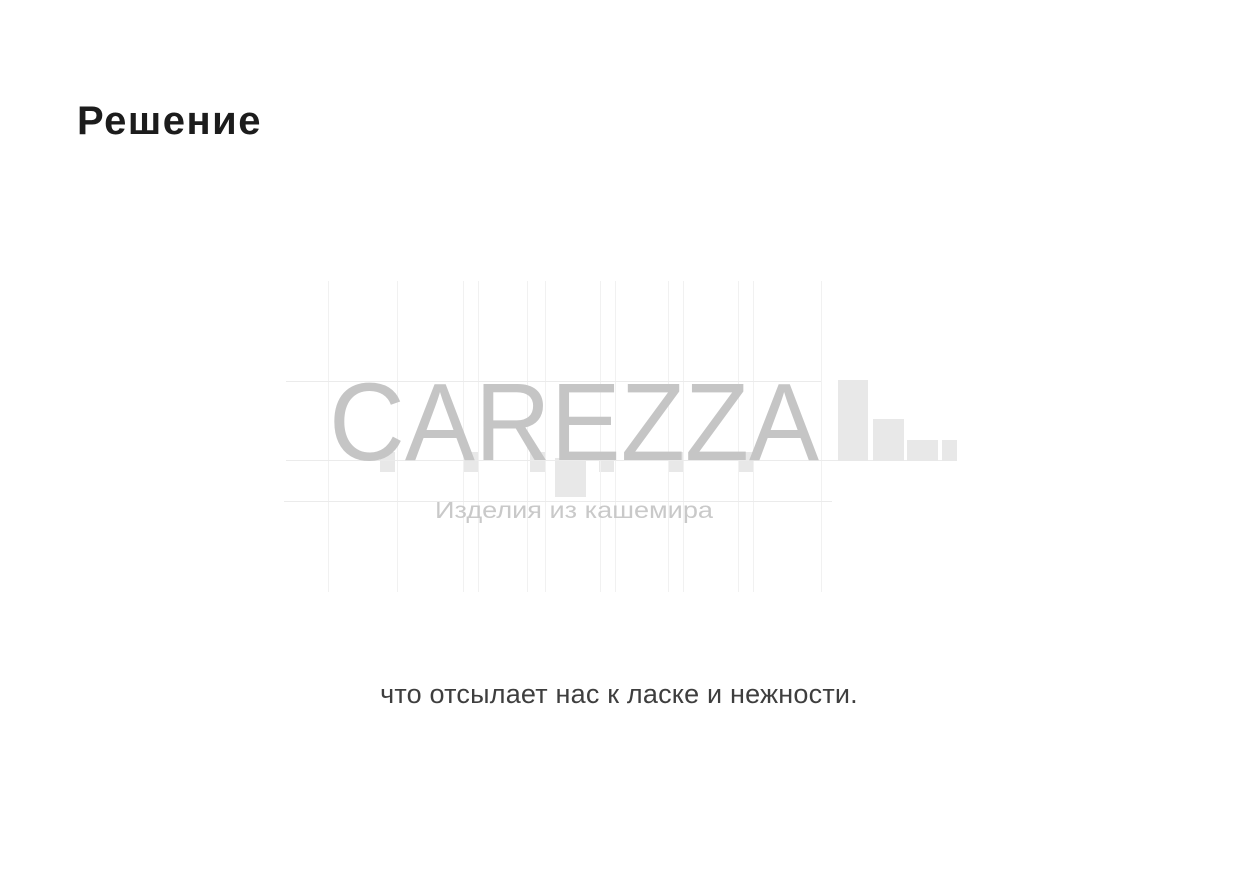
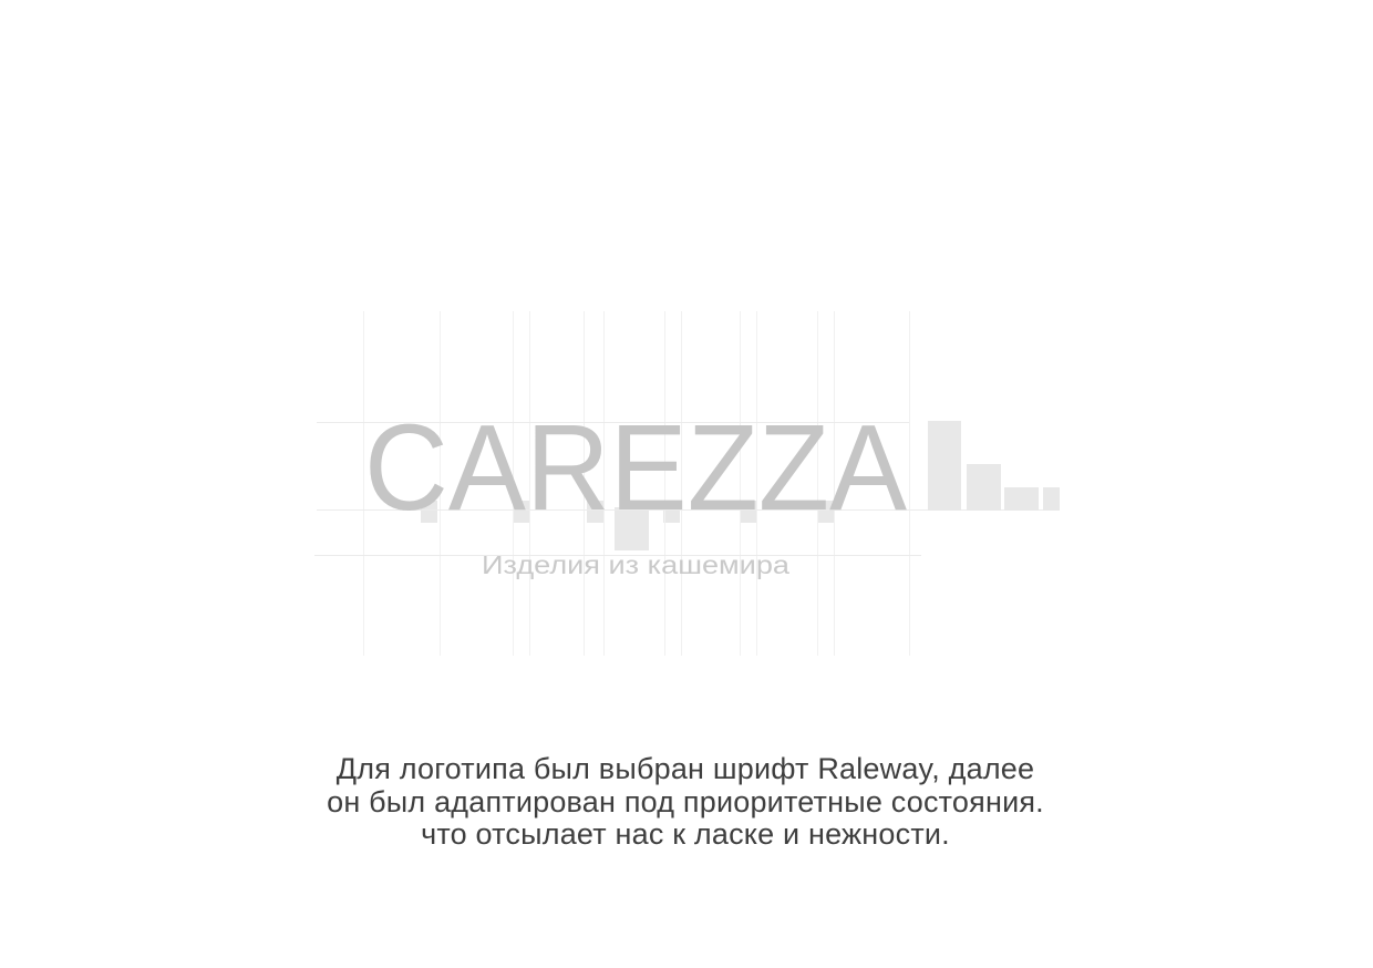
- Решение
  CAREZZA
  Изделия из кашемира
+ Для логотипа был выбран шрифт Raleway, далее
+ он был адаптирован под приоритетные состояния.
  что отсылает нас к ласке и нежности.
